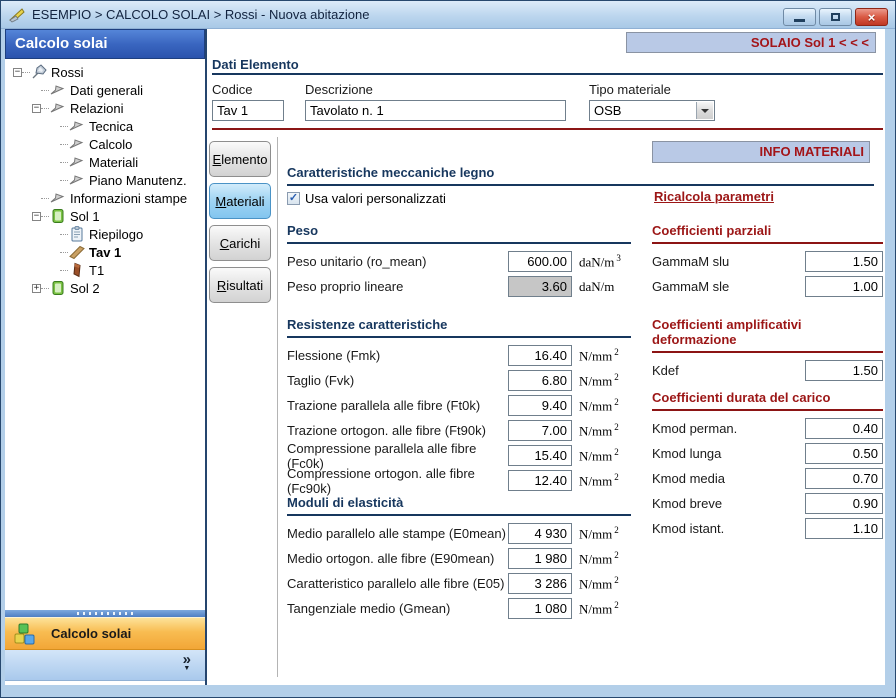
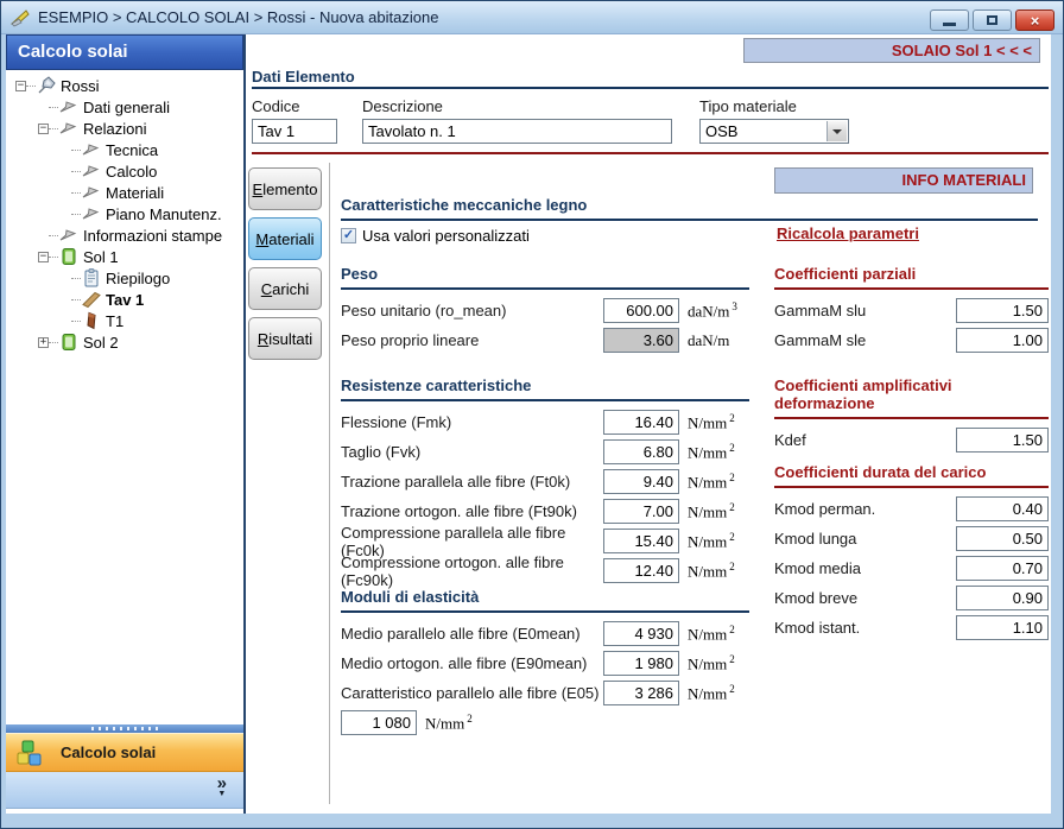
  ESEMPIO > CALCOLO SOLAI > Rossi - Nuova abitazione
  ×
  Calcolo solai
  −
  Rossi
  Dati generali
  −
  Relazioni
  Tecnica
  Calcolo
  Materiali
  Piano Manutenz.
  Informazioni stampe
  −
  Sol 1
  Riepilogo
  Tav 1
  T1
  +
  Sol 2
  Calcolo solai
  »
  SOLAIO Sol 1 < < <
  Dati Elemento
  Codice
  Tav 1
  Descrizione
  Tavolato n. 1
  Tipo materiale
  OSB
  E
  lemento
  M
  ateriali
  C
  arichi
  R
  isultati
  INFO MATERIALI
  Caratteristiche meccaniche legno
  ✓
  Usa valori personalizzati
  Ricalcola parametri
  Peso
  Peso unitario (ro_mean)
  600.00
  daN/m 3
  Peso proprio lineare
  3.60
  daN/m
  Resistenze caratteristiche
  Flessione (Fmk)
  16.40
  N/mm 2
  Taglio (Fvk)
  6.80
  N/mm 2
  Trazione parallela alle fibre (Ft0k)
  9.40
  N/mm 2
  Trazione ortogon. alle fibre (Ft90k)
  7.00
  N/mm 2
  Compressione parallela alle fibre (Fc0k)
  15.40
  N/mm 2
  Compressione ortogon. alle fibre (Fc90k)
  12.40
  N/mm 2
  Moduli di elasticità
- Medio parallelo alle stampe (E0mean)
+ Medio parallelo alle fibre (E0mean)
  4 930
  N/mm 2
  Medio ortogon. alle fibre (E90mean)
  1 980
  N/mm 2
  Caratteristico parallelo alle fibre (E05)
  3 286
  N/mm 2
- Tangenziale medio (Gmean)
  1 080
  N/mm 2
  Coefficienti parziali
  GammaM slu
  1.50
  GammaM sle
  1.00
  Coefficienti amplificativi deformazione
  Kdef
  1.50
  Coefficienti durata del carico
  Kmod perman.
  0.40
  Kmod lunga
  0.50
  Kmod media
  0.70
  Kmod breve
  0.90
  Kmod istant.
  1.10
